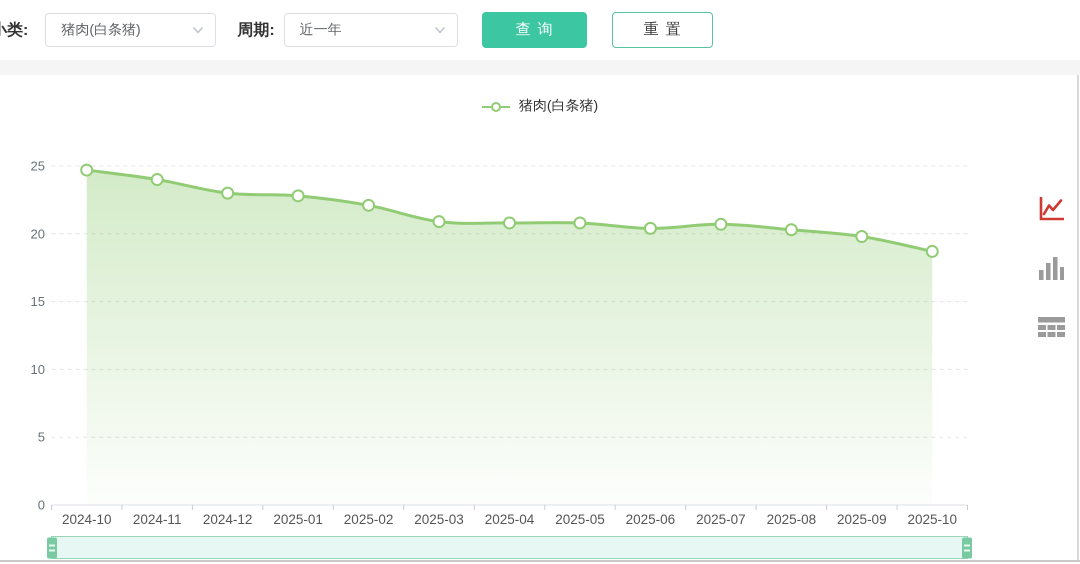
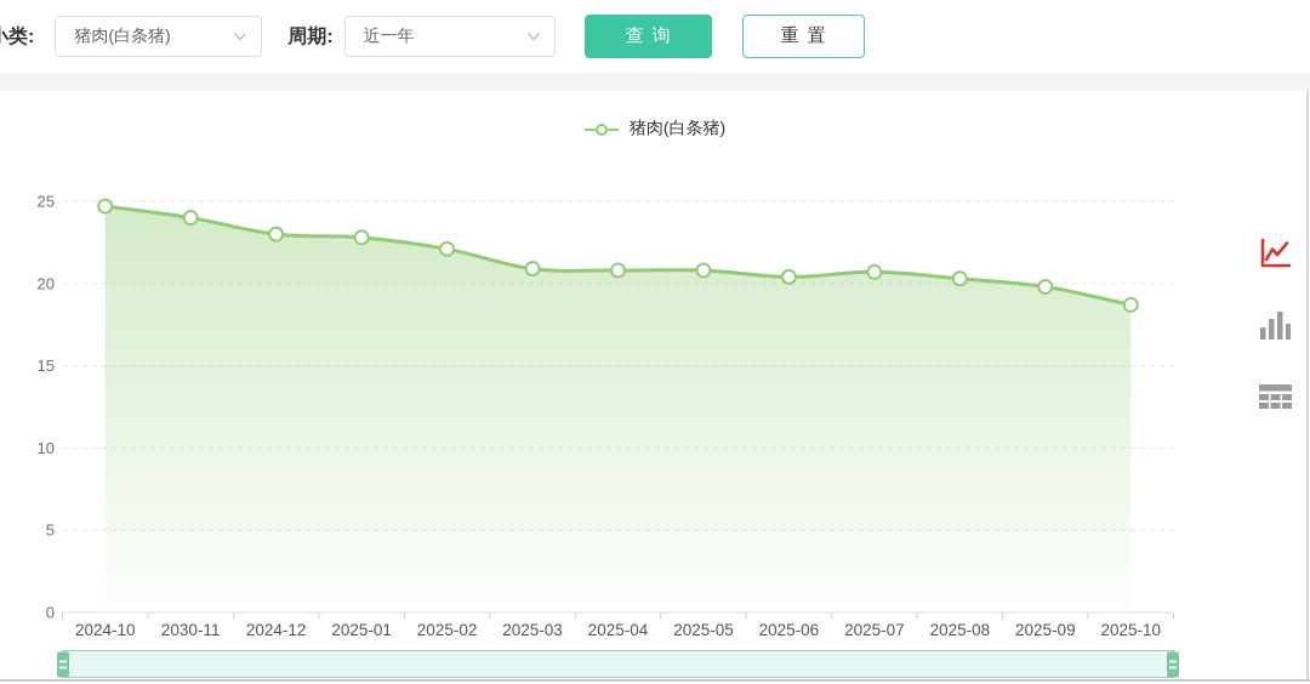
  猪肉(白条猪)
  周期:
  近一年
  查询
  重置
  0
  5
  10
  15
  20
  25
  2024-10
- 2024-11
+ 2030-11
  2024-12
  2025-01
  2025-02
  2025-03
  2025-04
  2025-05
  2025-06
  2025-07
  2025-08
  2025-09
  2025-10
  猪肉(白条猪)
